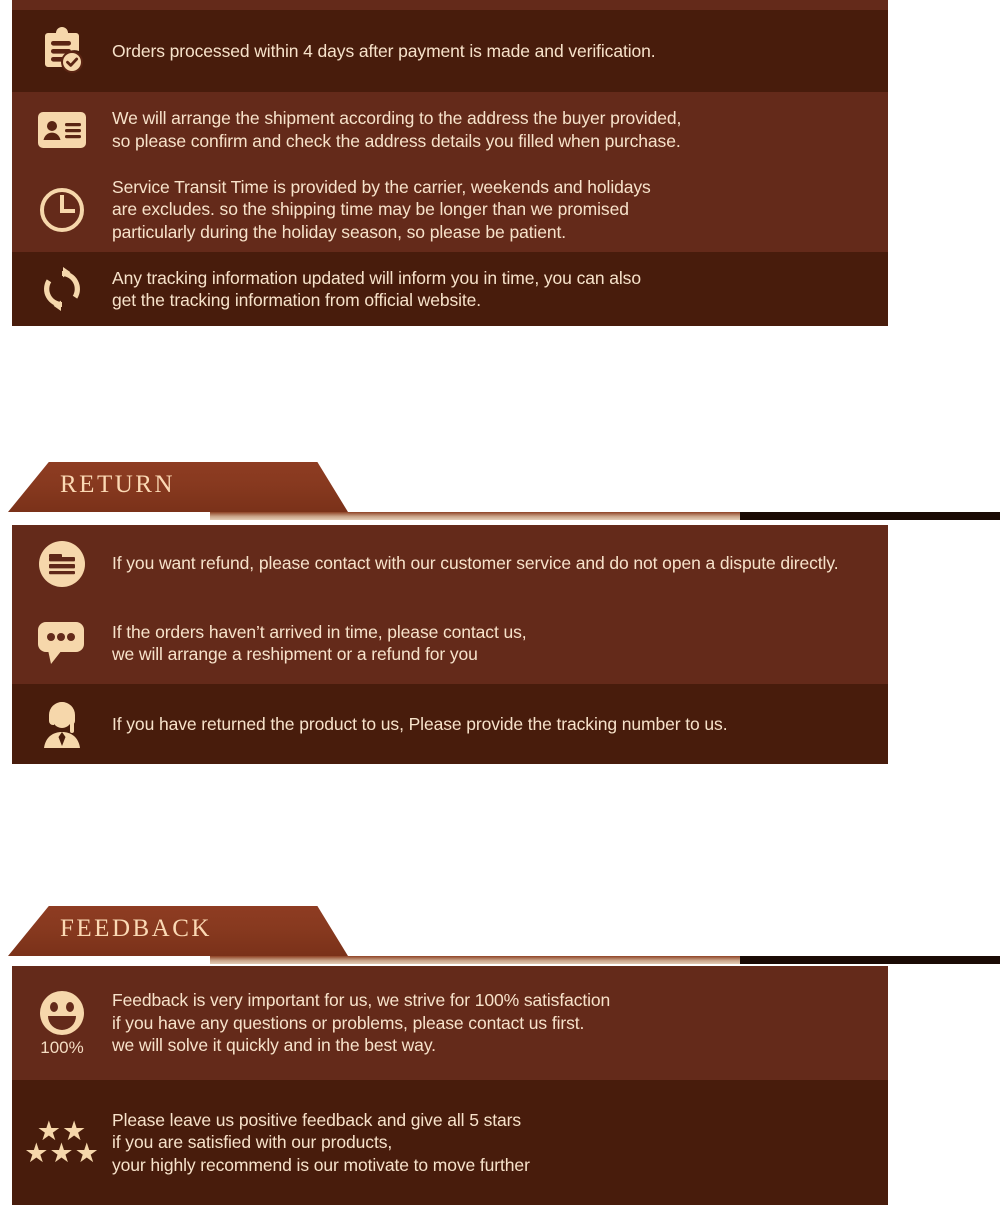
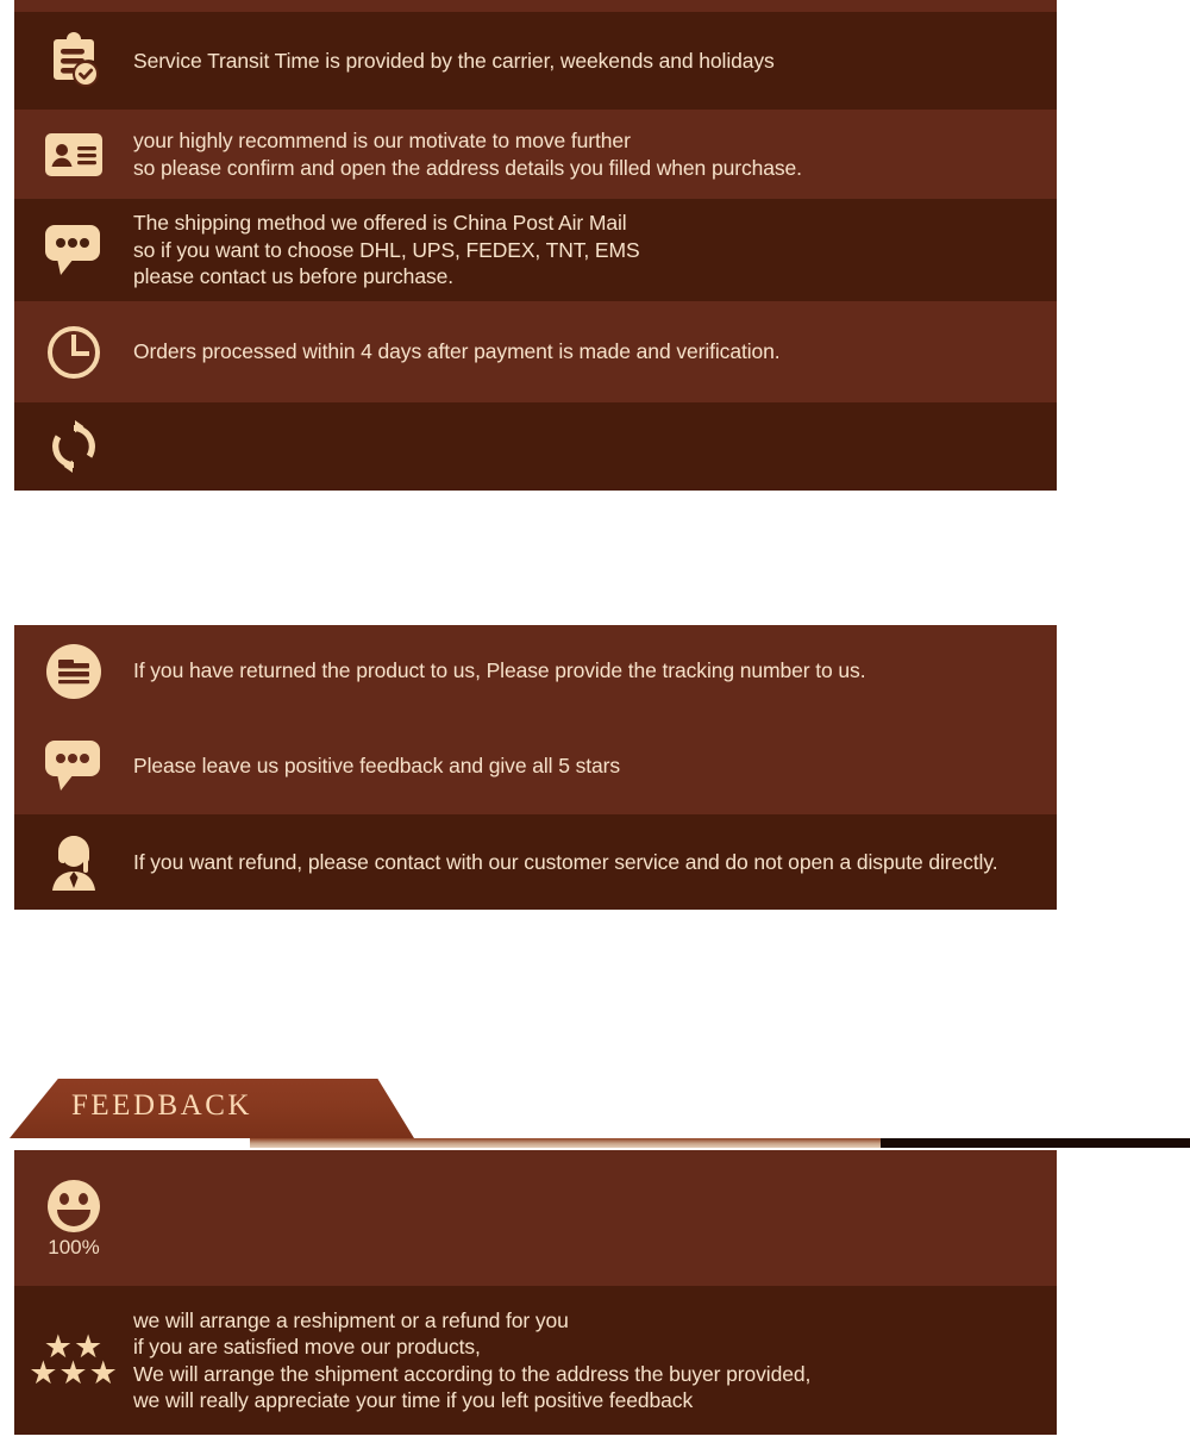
- Orders processed within 4 days after payment is made and verification.
+ Service Transit Time is provided by the carrier, weekends and holidays
- We will arrange the shipment according to the address the buyer provided,
+ your highly recommend is our motivate to move further
- so please confirm and check the address details you filled when purchase.
+ so please confirm and open the address details you filled when purchase.
+ The shipping method we offered is China Post Air Mail
+ so if you want to choose DHL, UPS, FEDEX, TNT, EMS
+ please contact us before purchase.
- Service Transit Time is provided by the carrier, weekends and holidays
+ Orders processed within 4 days after payment is made and verification.
- are excludes. so the shipping time may be longer than we promised
- particularly during the holiday season, so please be patient.
- Any tracking information updated will inform you in time, you can also
- get the tracking information from official website.
- RETURN
- If you want refund, please contact with our customer service and do not open a dispute directly.
+ If you have returned the product to us, Please provide the tracking number to us.
- If the orders haven’t arrived in time, please contact us,
- we will arrange a reshipment or a refund for you
+ Please leave us positive feedback and give all 5 stars
- If you have returned the product to us, Please provide the tracking number to us.
+ If you want refund, please contact with our customer service and do not open a dispute directly.
  FEEDBACK
  100%
- Feedback is very important for us, we strive for 100% satisfaction
- if you have any questions or problems, please contact us first.
- we will solve it quickly and in the best way.
  ★★
  ★★★
- Please leave us positive feedback and give all 5 stars
+ we will arrange a reshipment or a refund for you
- if you are satisfied with our products,
+ if you are satisfied move our products,
- your highly recommend is our motivate to move further
+ We will arrange the shipment according to the address the buyer provided,
+ we will really appreciate your time if you left positive feedback
